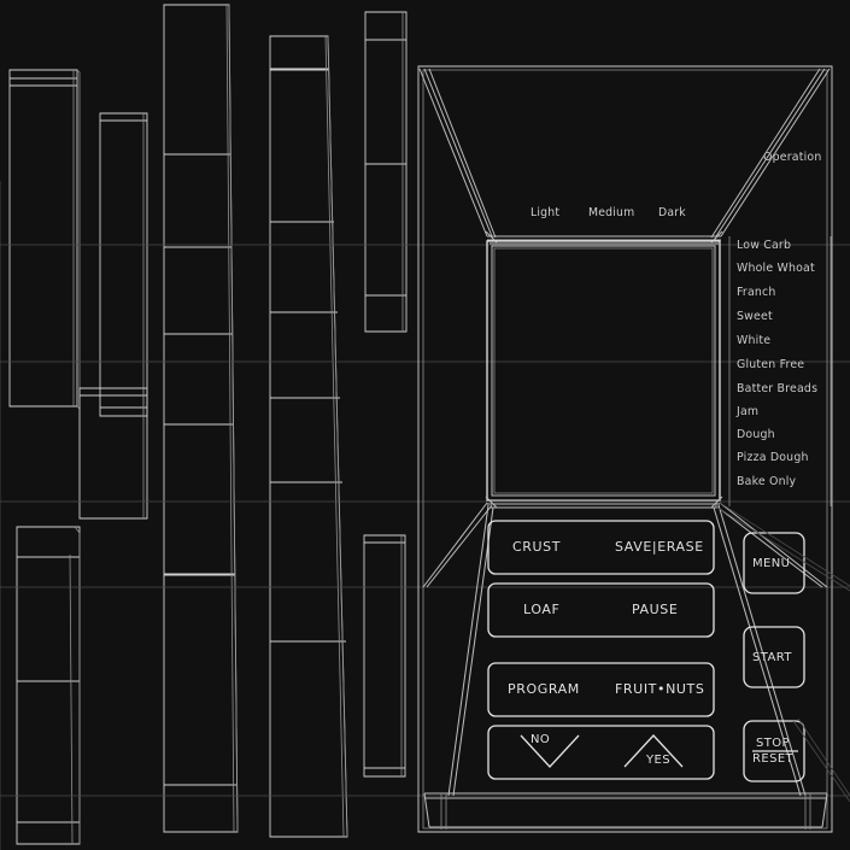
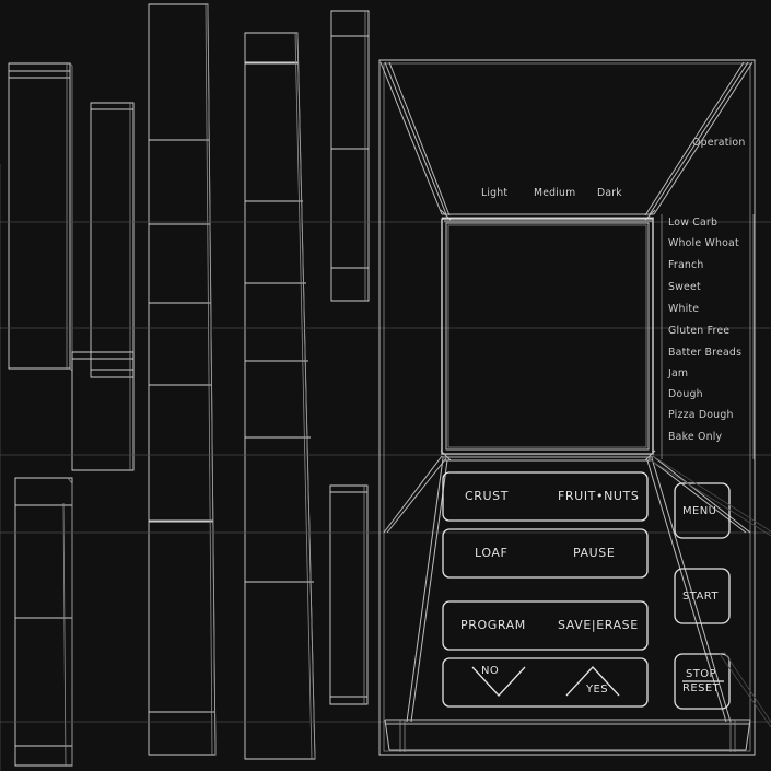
  Operation
  Light
  Medium
  Dark
  Low Carb
  Whole Whoat
  Franch
  Sweet
  White
  Gluten Free
  Batter Breads
  Jam
  Dough
  Pizza Dough
  Bake Only
  CRUST
- SAVE|ERASE
+ FRUIT•NUTS
  LOAF
  PAUSE
  PROGRAM
- FRUIT•NUTS
+ SAVE|ERASE
  NO
  YES
  MENU
  START
  STOP
  RESET
